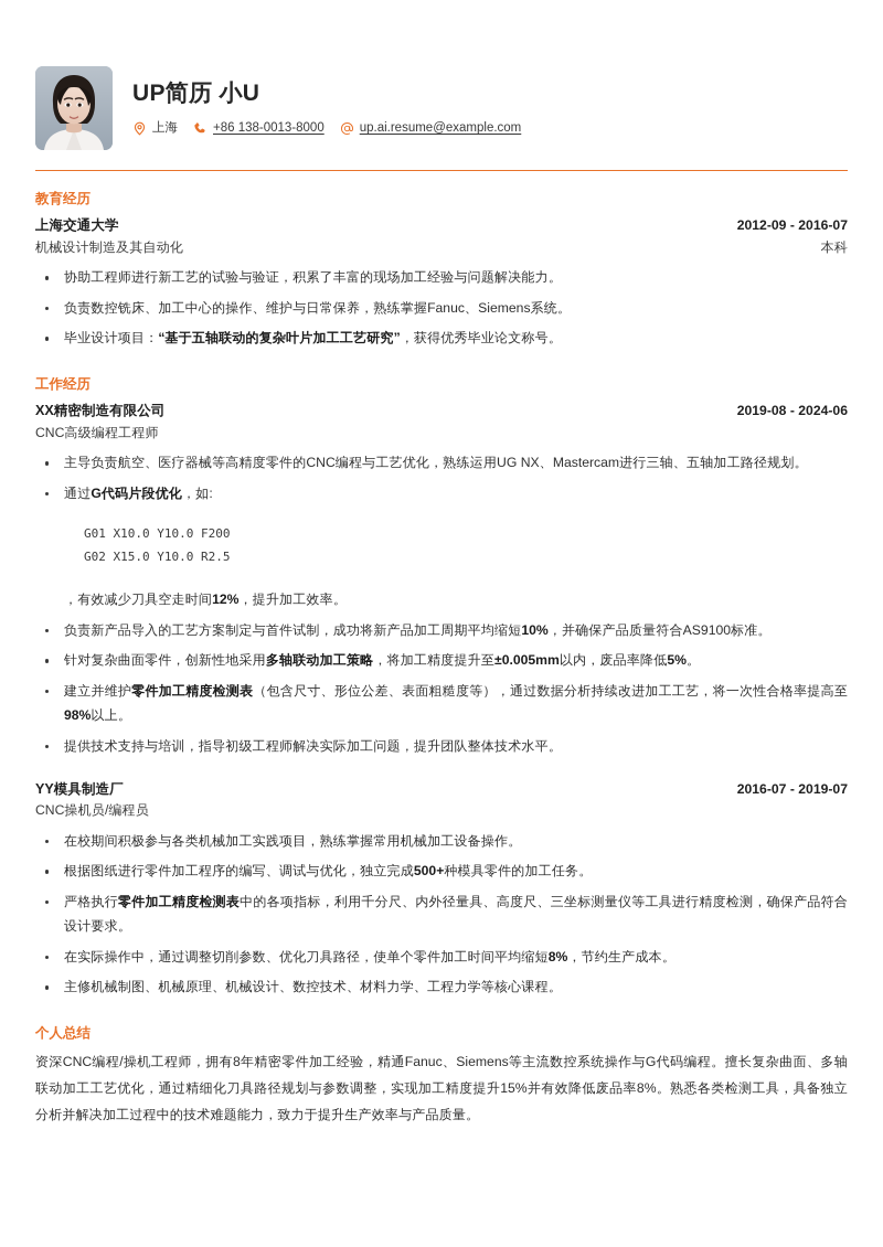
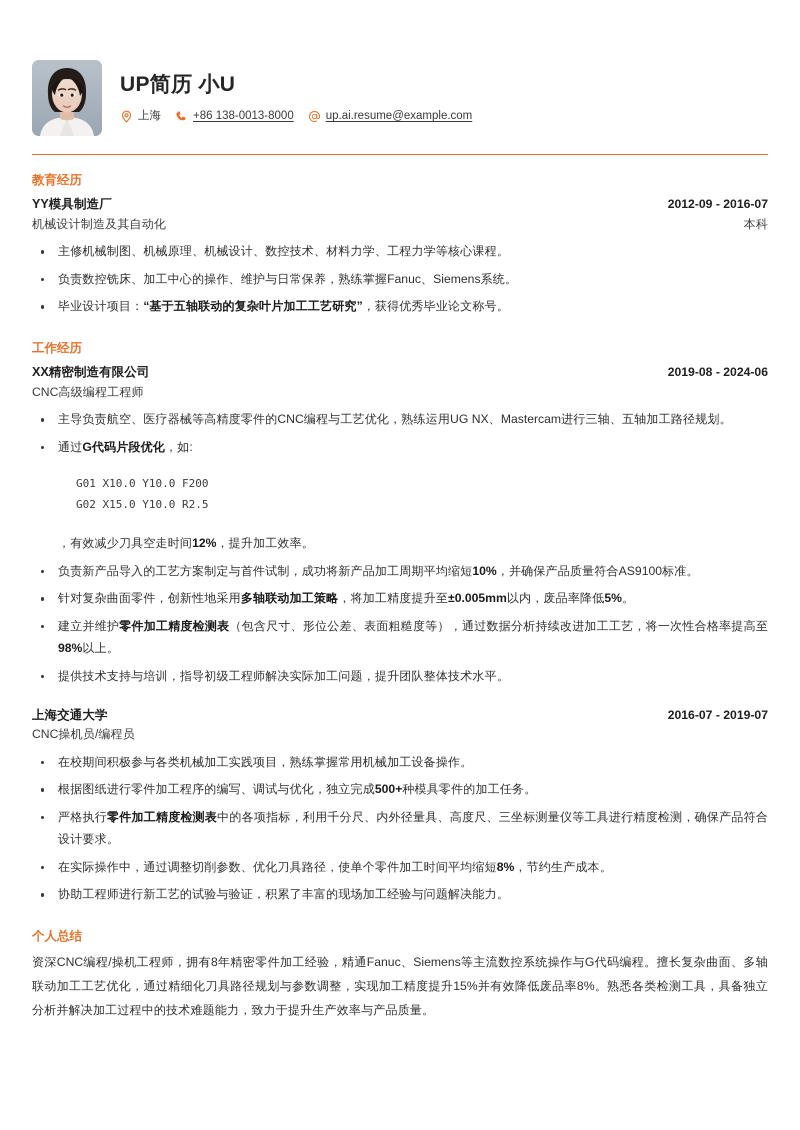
  UP简历 小U
  上海
  +86 138-0013-8000
  up.ai.resume@example.com
  教育经历
- 上海交通大学
+ YY模具制造厂
  2012-09 - 2016-07
  机械设计制造及其自动化
  本科
- 协助工程师进行新工艺的试验与验证，积累了丰富的现场加工经验与问题解决能力。
+ 主修机械制图、机械原理、机械设计、数控技术、材料力学、工程力学等核心课程。
  负责数控铣床、加工中心的操作、维护与日常保养，熟练掌握Fanuc、Siemens系统。
  毕业设计项目：“基于五轴联动的复杂叶片加工工艺研究”，获得优秀毕业论文称号。
  工作经历
  XX精密制造有限公司
  2019-08 - 2024-06
  CNC高级编程工程师
  主导负责航空、医疗器械等高精度零件的CNC编程与工艺优化，熟练运用UG NX、Mastercam进行三轴、五轴加工路径规划。
  通过G代码片段优化，如:
  G01 X10.0 Y10.0 F200
  G02 X15.0 Y10.0 R2.5
  ，有效减少刀具空走时间12%，提升加工效率。
  负责新产品导入的工艺方案制定与首件试制，成功将新产品加工周期平均缩短10%，并确保产品质量符合AS9100标准。
  针对复杂曲面零件，创新性地采用多轴联动加工策略，将加工精度提升至±0.005mm以内，废品率降低5%。
  建立并维护零件加工精度检测表（包含尺寸、形位公差、表面粗糙度等），通过数据分析持续改进加工工艺，将一次性合格率提高至98%以上。
  提供技术支持与培训，指导初级工程师解决实际加工问题，提升团队整体技术水平。
- YY模具制造厂
+ 上海交通大学
  2016-07 - 2019-07
  CNC操机员/编程员
  在校期间积极参与各类机械加工实践项目，熟练掌握常用机械加工设备操作。
  根据图纸进行零件加工程序的编写、调试与优化，独立完成500+种模具零件的加工任务。
  严格执行零件加工精度检测表中的各项指标，利用千分尺、内外径量具、高度尺、三坐标测量仪等工具进行精度检测，确保产品符合设计要求。
  在实际操作中，通过调整切削参数、优化刀具路径，使单个零件加工时间平均缩短8%，节约生产成本。
- 主修机械制图、机械原理、机械设计、数控技术、材料力学、工程力学等核心课程。
+ 协助工程师进行新工艺的试验与验证，积累了丰富的现场加工经验与问题解决能力。
  个人总结
  资深CNC编程/操机工程师，拥有8年精密零件加工经验，精通Fanuc、Siemens等主流数控系统操作与G代码编程。擅长复杂曲面、多轴联动加工工艺优化，通过精细化刀具路径规划与参数调整，实现加工精度提升15%并有效降低废品率8%。熟悉各类检测工具，具备独立分析并解决加工过程中的技术难题能力，致力于提升生产效率与产品质量。
